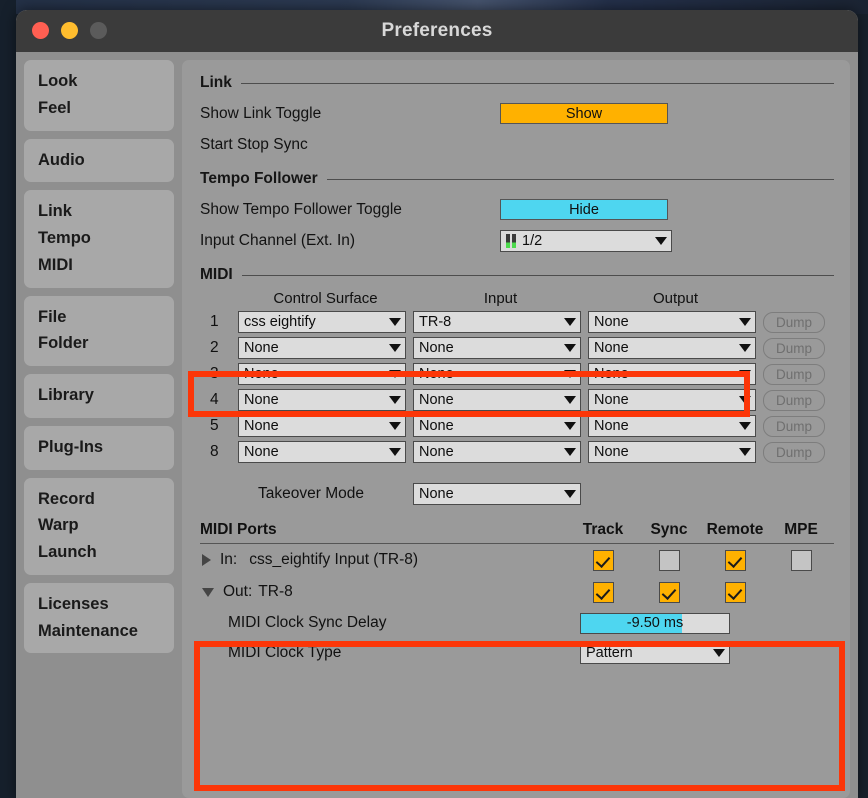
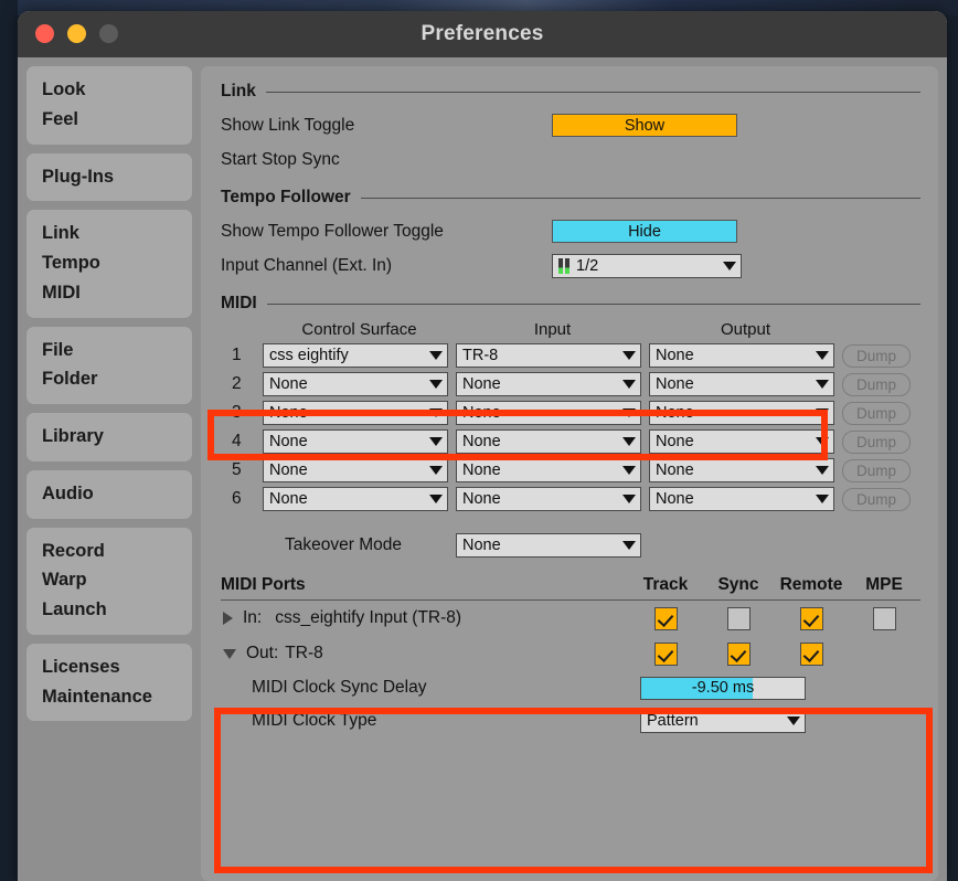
  Preferences
  Look
  Feel
- Audio
+ Plug-Ins
  Link
  Tempo
  MIDI
  File
  Folder
  Library
- Plug-Ins
+ Audio
  Record
  Warp
  Launch
  Licenses
  Maintenance
  Link
  Show Link Toggle
  Show
  Start Stop Sync
  Tempo Follower
  Show Tempo Follower Toggle
  Hide
  Input Channel (Ext. In)
  1/2
  MIDI
  Control Surface
  Input
  Output
  1
  css eightify
  TR-8
  None
  Dump
  2
  None
  None
  None
  Dump
  3
  None
  None
  None
  Dump
  4
  None
  None
  None
  Dump
  5
  None
  None
  None
  Dump
- 8
+ 6
  None
  None
  None
  Dump
  Takeover Mode
  None
  MIDI Ports
  Track
  Sync
  Remote
  MPE
  In:
  css_eightify Input (TR-8)
  Out:
  TR-8
  MIDI Clock Sync Delay
  -9.50 ms
  MIDI Clock Type
  Pattern
